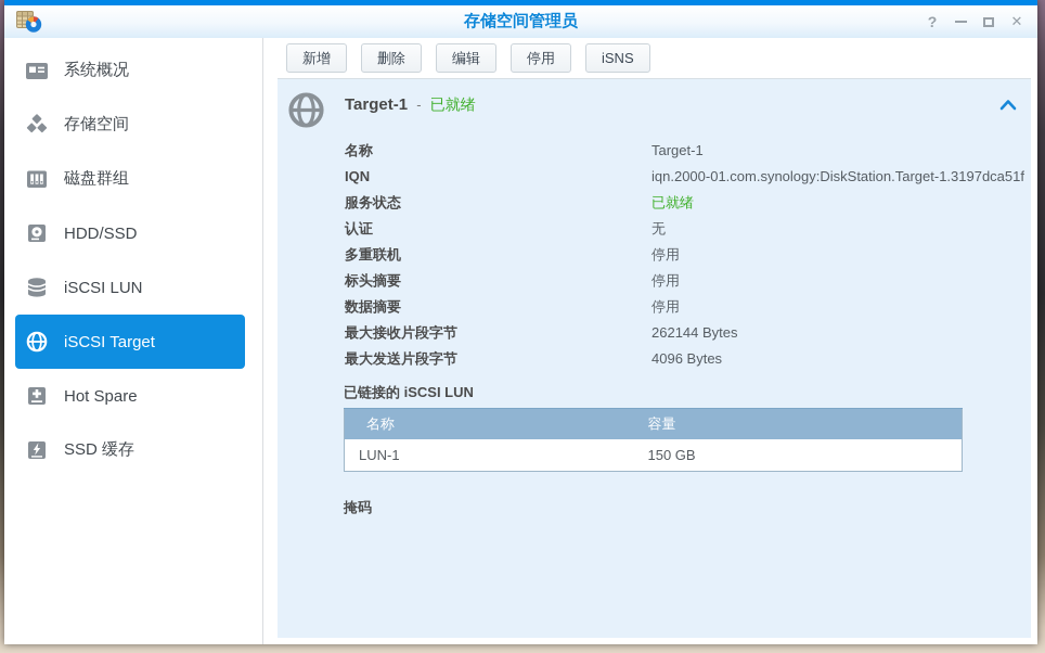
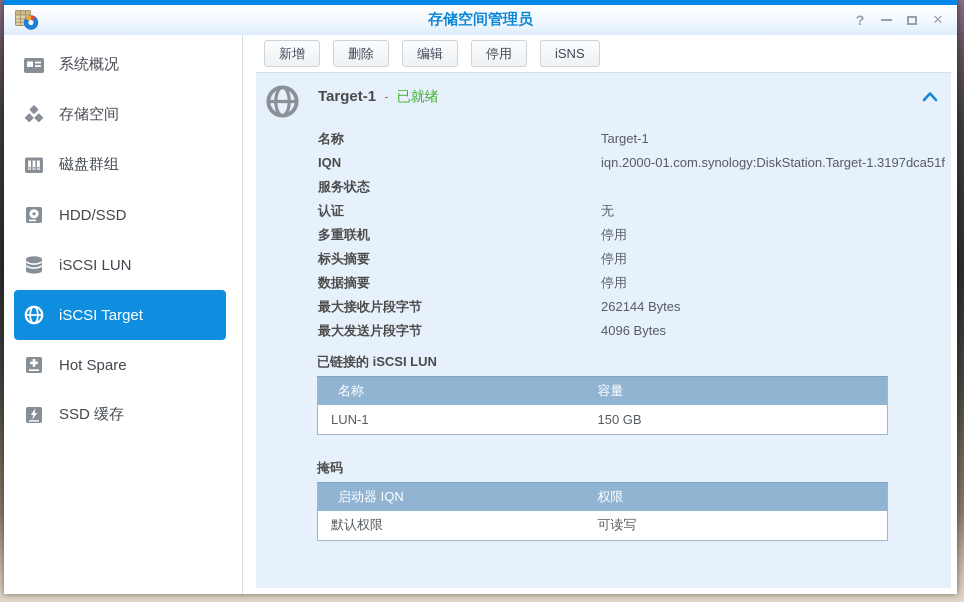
  存储空间管理员
  ?
  ✕
  系统概况
  存储空间
  磁盘群组
  HDD/SSD
  iSCSI LUN
  iSCSI Target
  Hot Spare
  SSD 缓存
  新增
  删除
  编辑
  停用
  iSNS
  Target-1 - 已就绪
  名称
  Target-1
  IQN
  iqn.2000-01.com.synology:DiskStation.Target-1.3197dca51f
  服务状态
- 已就绪
  认证
  无
  多重联机
  停用
  标头摘要
  停用
  数据摘要
  停用
  最大接收片段字节
  262144 Bytes
  最大发送片段字节
  4096 Bytes
  已链接的 iSCSI LUN
  名称	容量
  LUN-1	150 GB
  掩码
+ 启动器 IQN	权限
+ 默认权限	可读写
